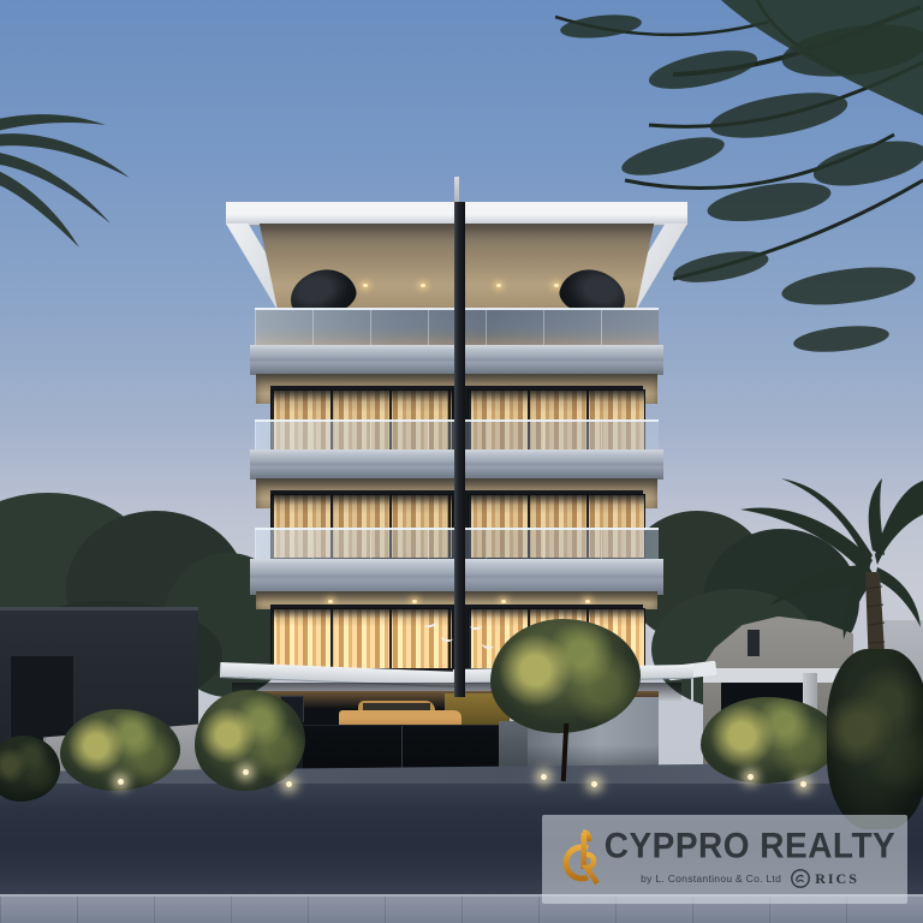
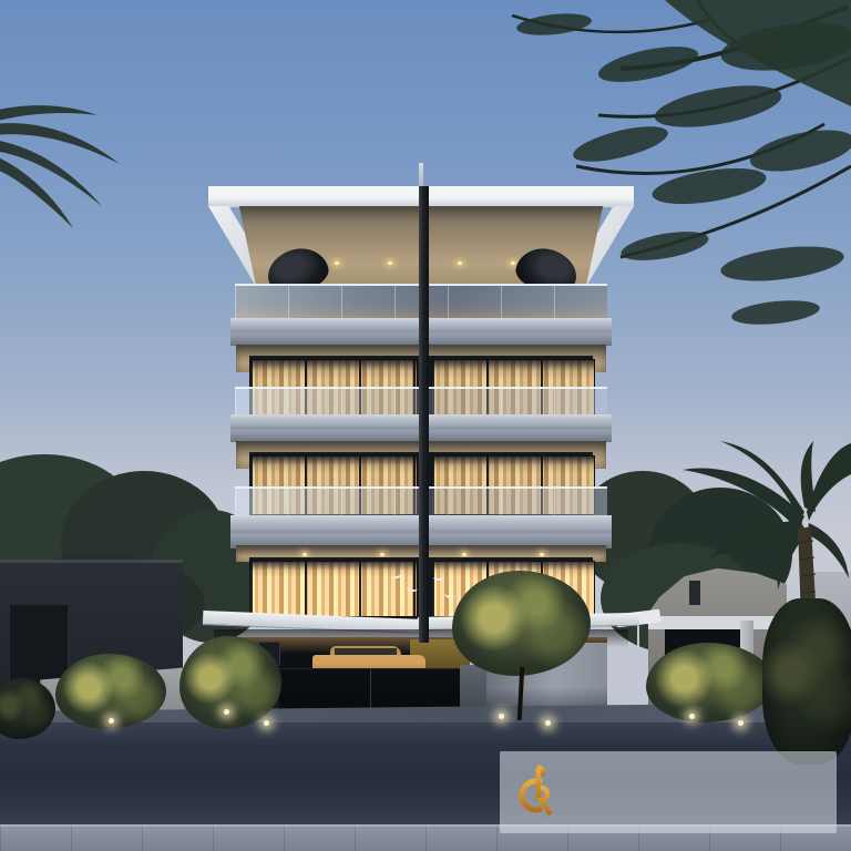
- CYPPRO REALTY
- by L. Constantinou & Co. Ltd
- RICS
